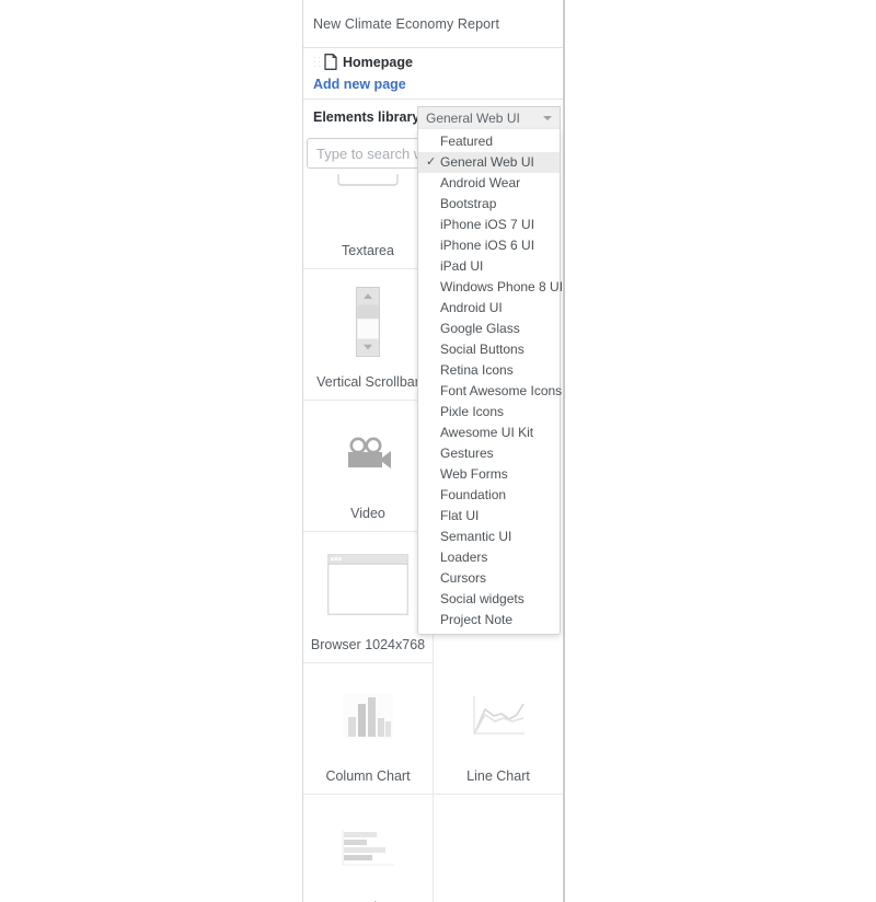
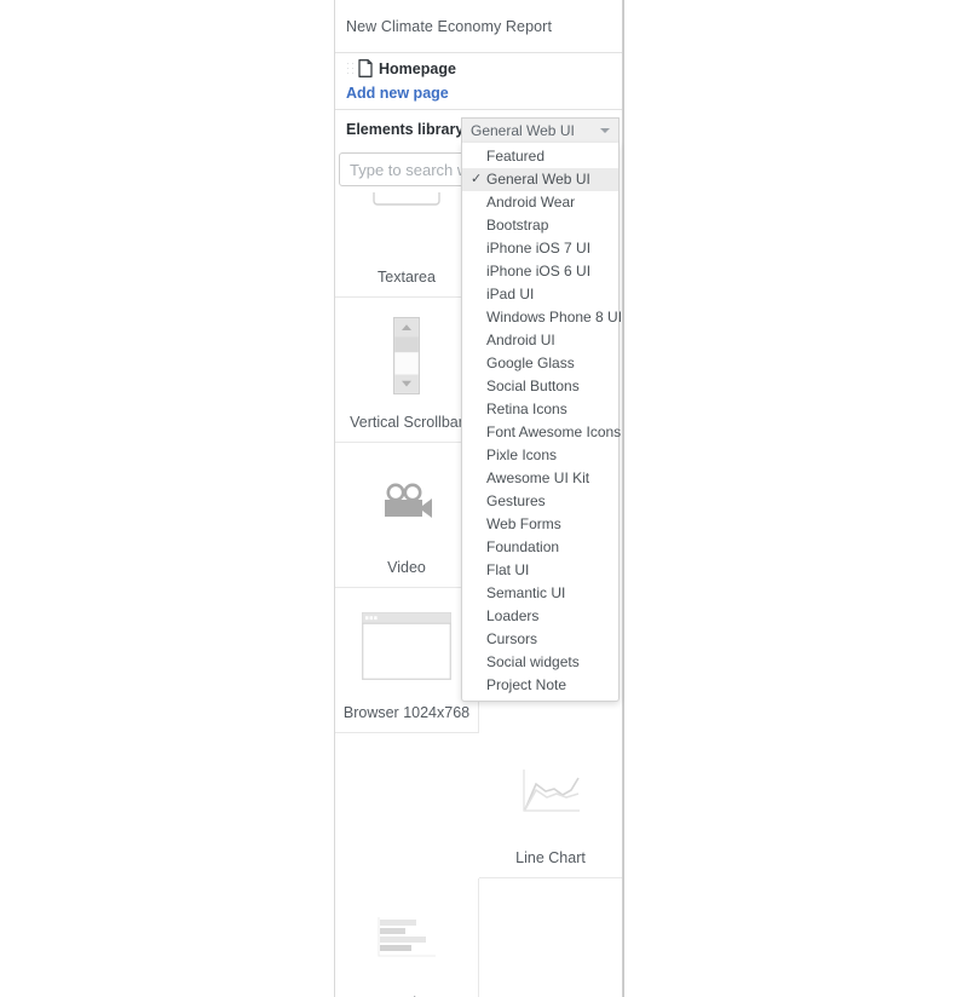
  New Climate Economy Report
  Homepage
  Add new page
  Elements library
  Textarea
  Vertical Scrollba
  Video
  Browser 1024x768
- Column Chart
  Line Chart
  General Web UI
  Featured
  ✓
  General Web UI
  Android Wear
  Bootstrap
  iPhone iOS 7 UI
  iPhone iOS 6 UI
  iPad UI
  Windows Phone 8 UI
  Android UI
  Google Glass
  Social Buttons
  Retina Icons
  Font Awesome Icons
  Pixle Icons
  Awesome UI Kit
  Gestures
  Web Forms
  Foundation
  Flat UI
  Semantic UI
  Loaders
  Cursors
  Social widgets
  Project Note
